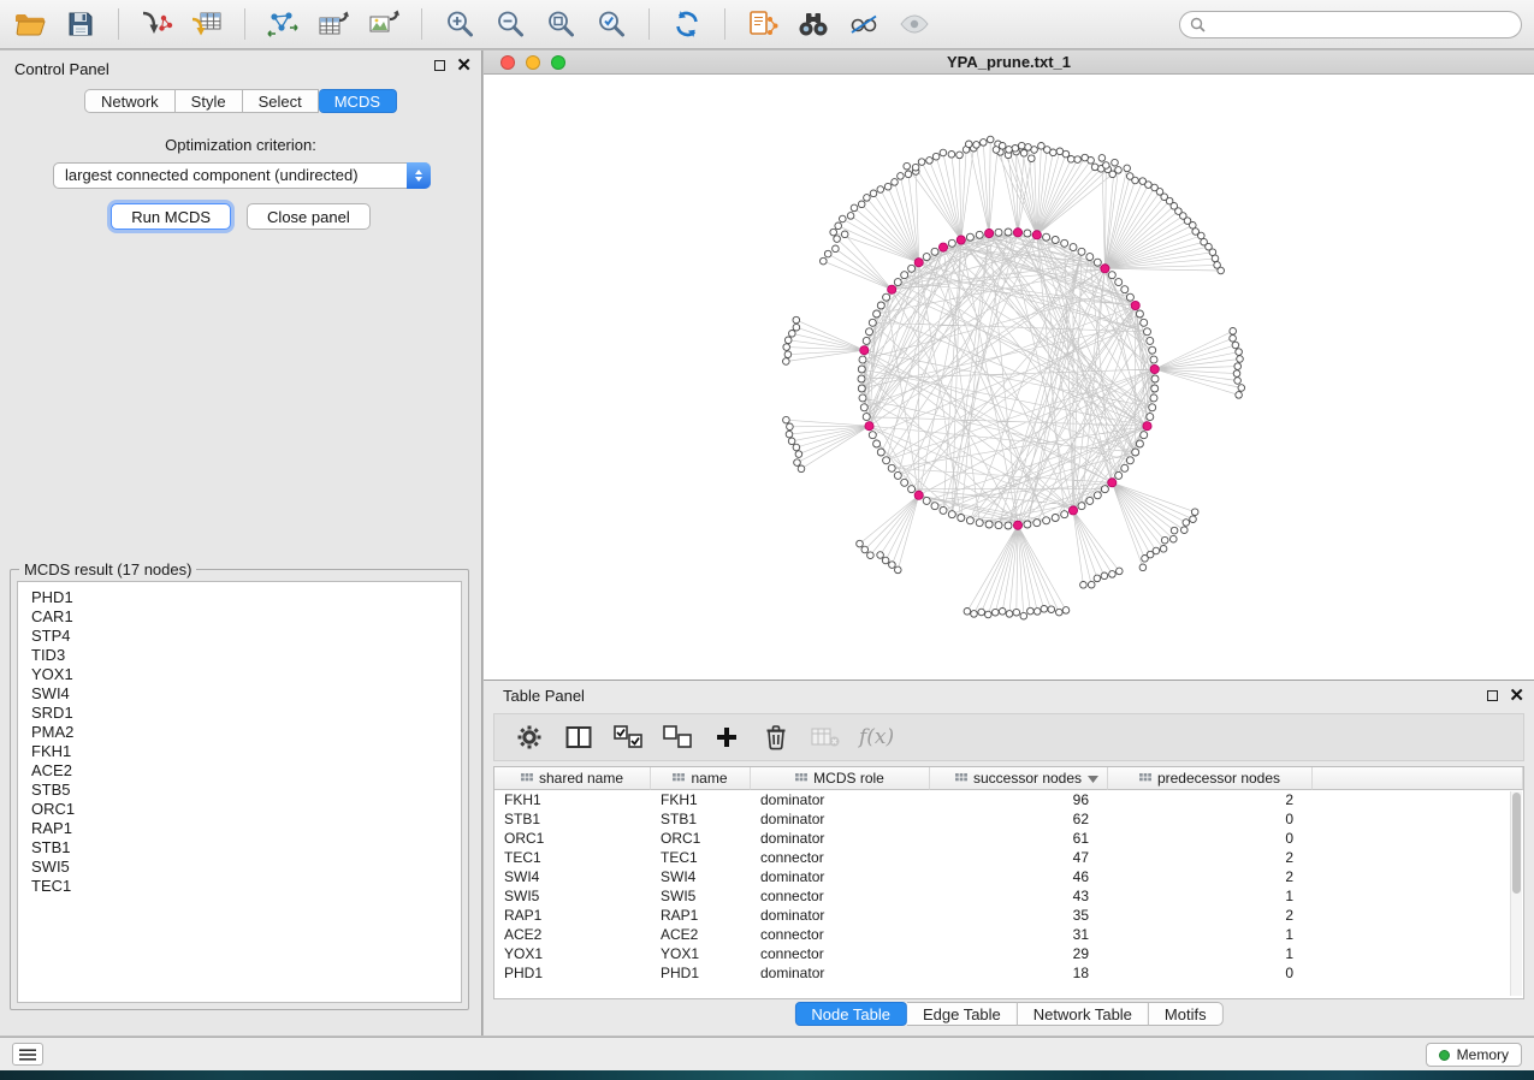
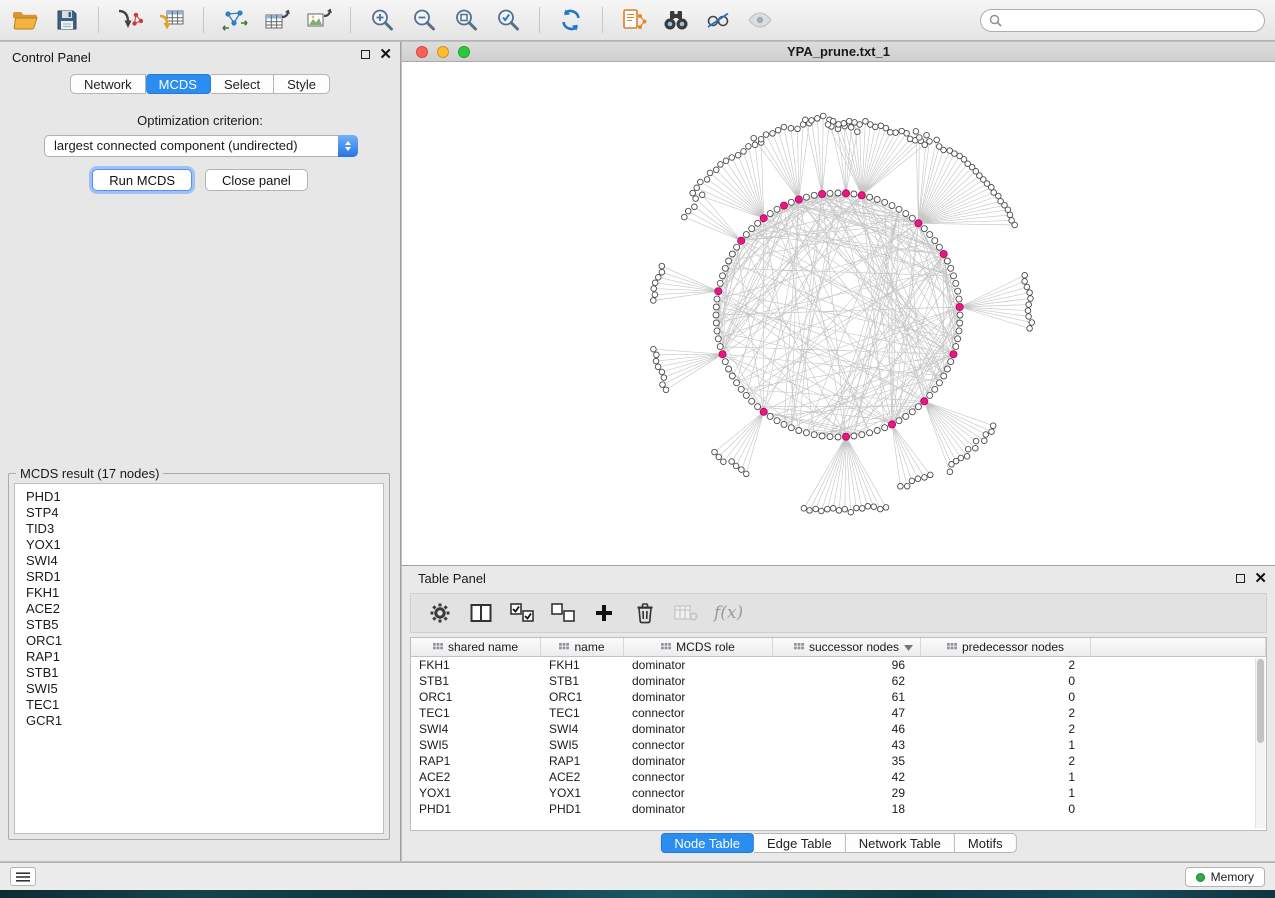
  Control Panel
  ✕
  Network
- Style
+ MCDS
  Select
- MCDS
+ Style
  Optimization criterion:
  largest connected component (undirected)
  Run MCDS
  Close panel
  MCDS result (17 nodes)
  PHD1
- CAR1
  STP4
  TID3
  YOX1
  SWI4
  SRD1
- PMA2
  FKH1
  ACE2
  STB5
  ORC1
  RAP1
  STB1
  SWI5
  TEC1
+ GCR1
  YPA_prune.txt_1
  Table Panel
  ✕
  f(x)
  shared name
  name
  MCDS role
  successor nodes
  predecessor nodes
  FKH1
  FKH1
  dominator
  96
  2
  STB1
  STB1
  dominator
  62
  0
  ORC1
  ORC1
  dominator
  61
  0
  TEC1
  TEC1
  connector
  47
  2
  SWI4
  SWI4
  dominator
  46
  2
  SWI5
  SWI5
  connector
  43
  1
  RAP1
  RAP1
  dominator
  35
  2
  ACE2
  ACE2
  connector
- 31
+ 42
  1
  YOX1
  YOX1
  connector
  29
  1
  PHD1
  PHD1
  dominator
  18
  0
  Node Table
  Edge Table
  Network Table
  Motifs
  Memory
